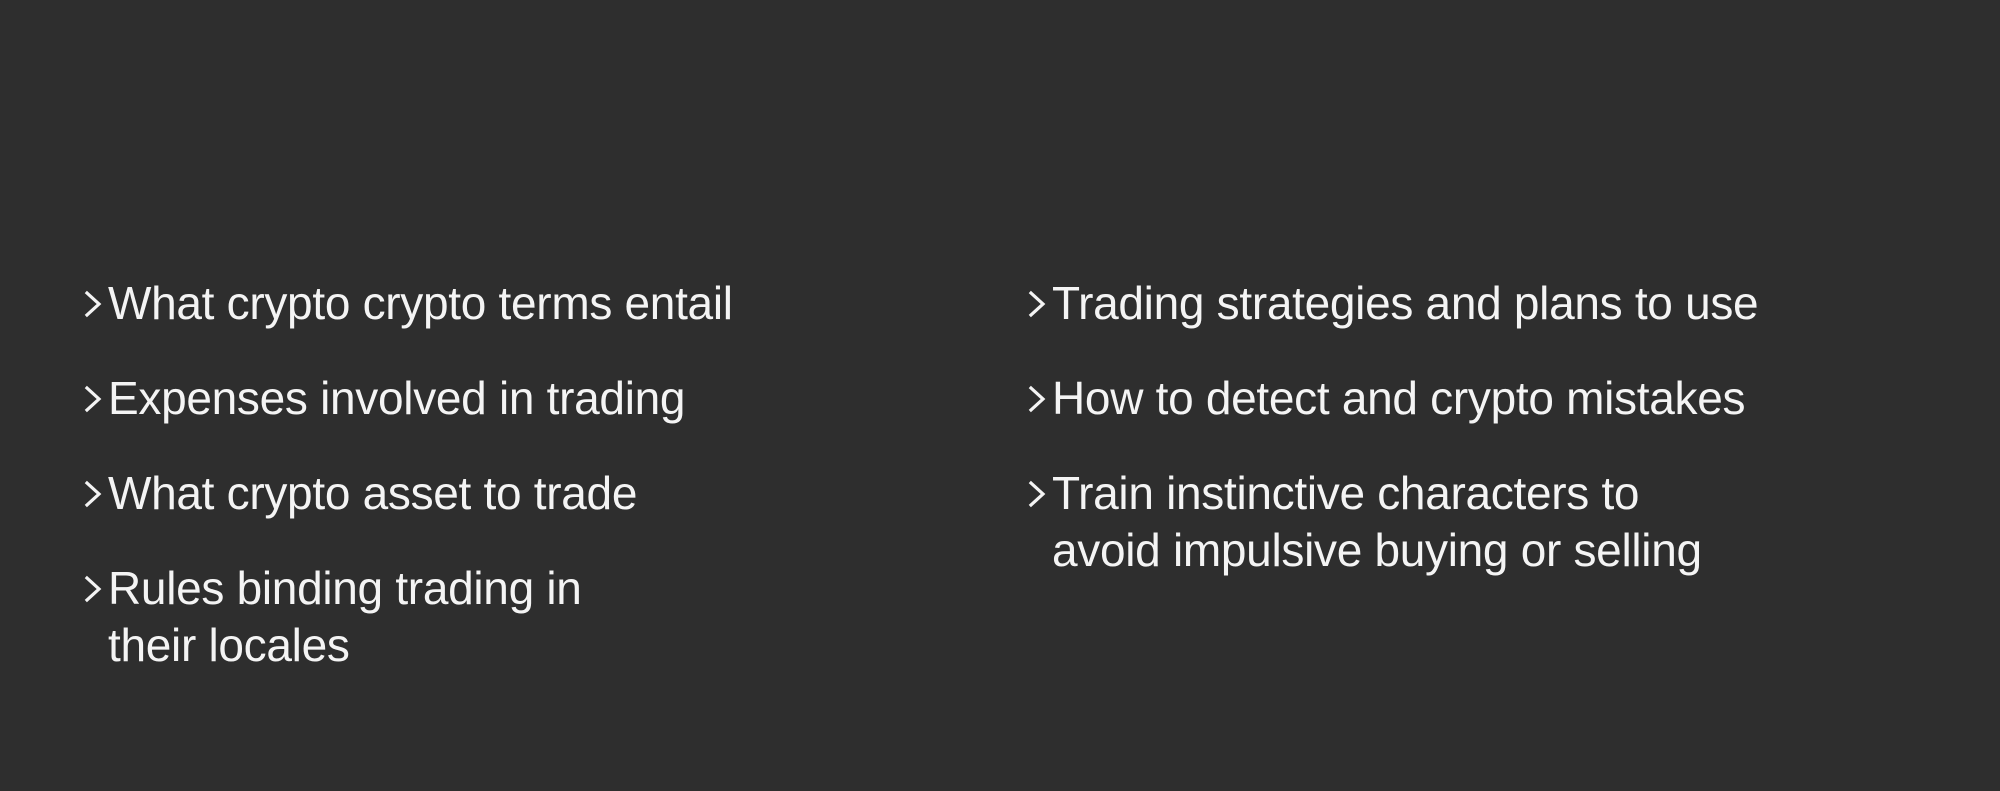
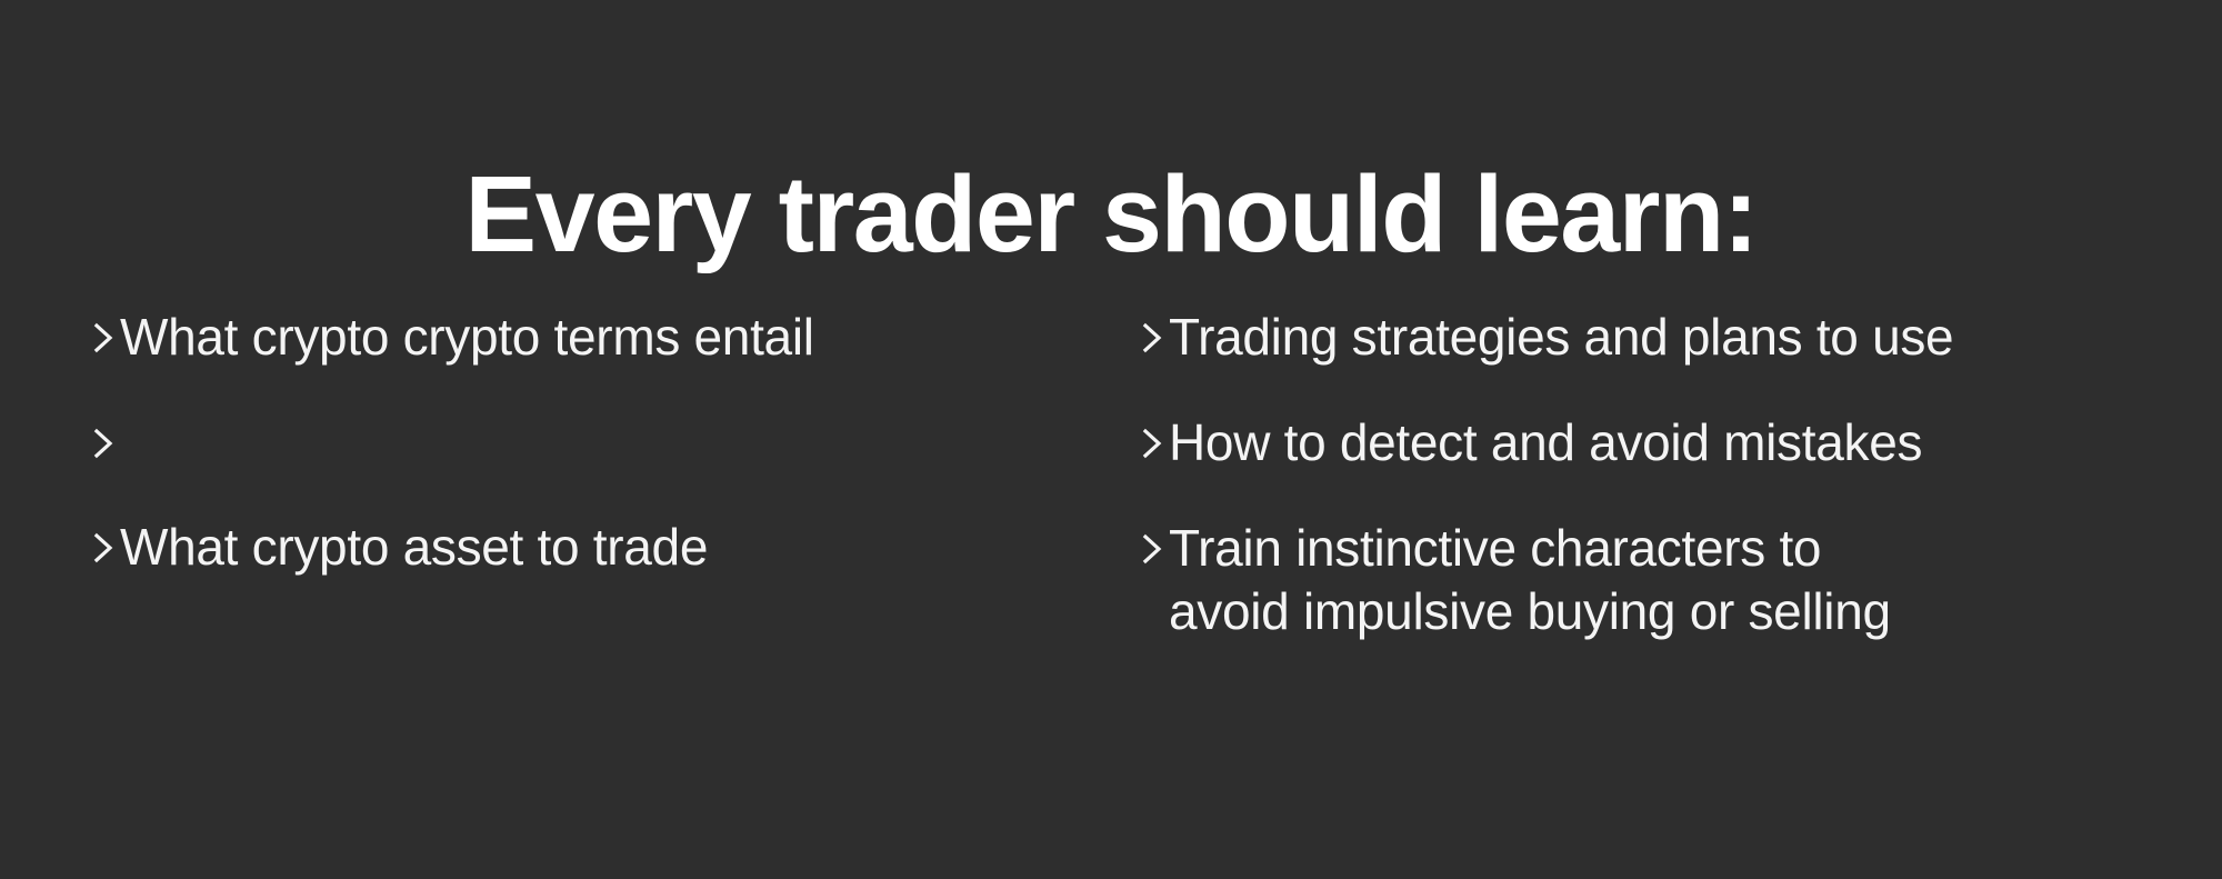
+ Every trader should learn:
  What crypto crypto terms entail
- Expenses involved in trading
  What crypto asset to trade
- Rules binding trading in their locales
  Trading strategies and plans to use
- How to detect and crypto mistakes
+ How to detect and avoid mistakes
  Train instinctive characters to avoid impulsive buying or selling
